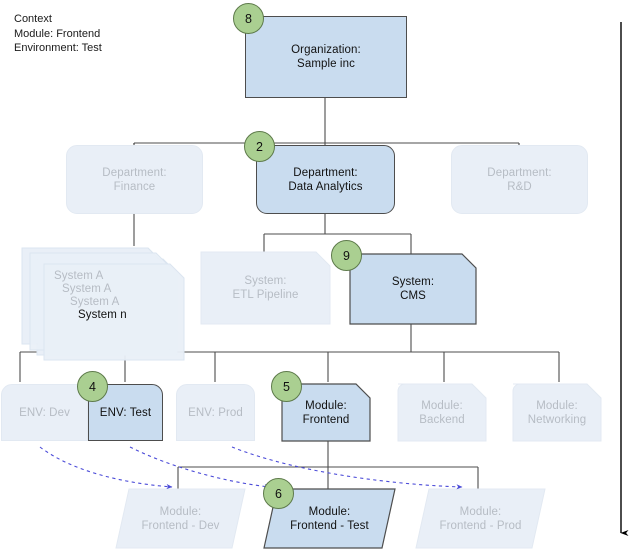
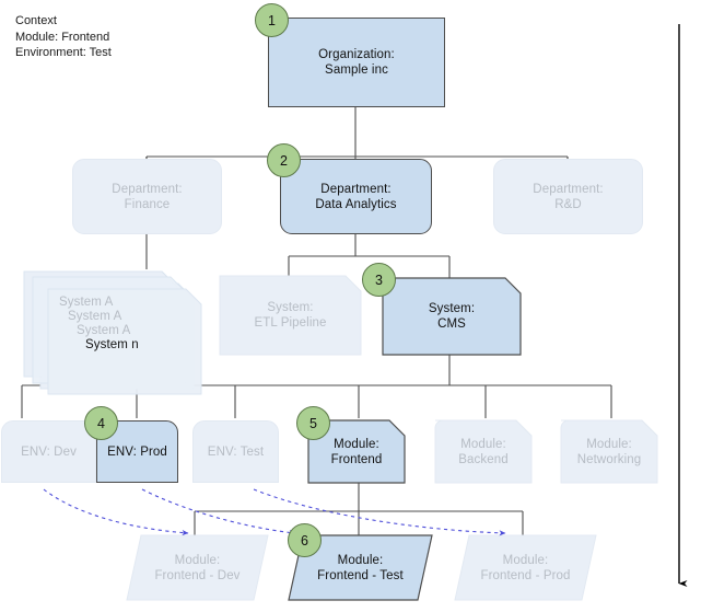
  Context
  Module: Frontend
  Environment: Test
  Organization:
  Sample inc
- 8
+ 1
  Department:
  Finance
  Department:
  Data Analytics
  2
  Department:
  R&D
  System A
  System A
  System A
  System n
  System:
  ETL Pipeline
  System:
  CMS
- 9
+ 3
  ENV: Dev
- ENV: Test
+ ENV: Prod
  4
- ENV: Prod
+ ENV: Test
  Module:
  Frontend
  5
  Module:
  Backend
  Module:
  Networking
  Module:
  Frontend - Dev
  Module:
  Frontend - Test
  6
  Module:
  Frontend - Prod
